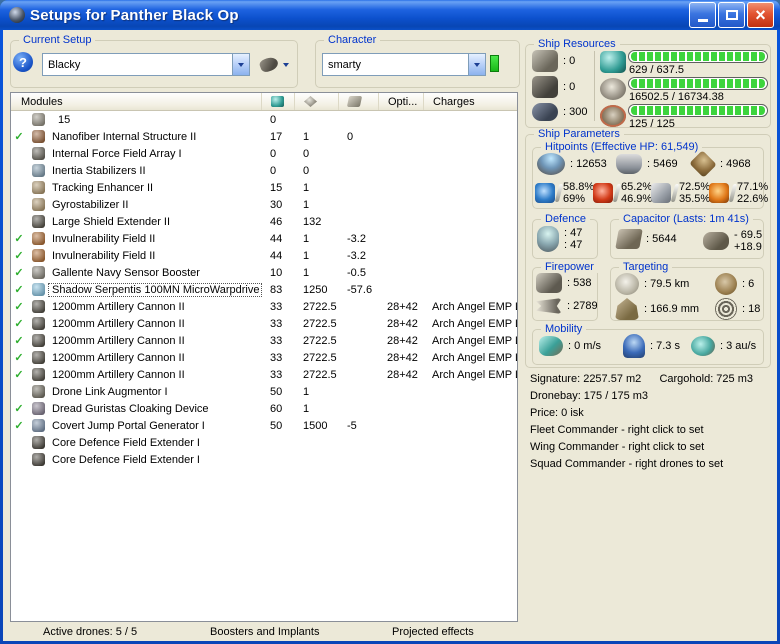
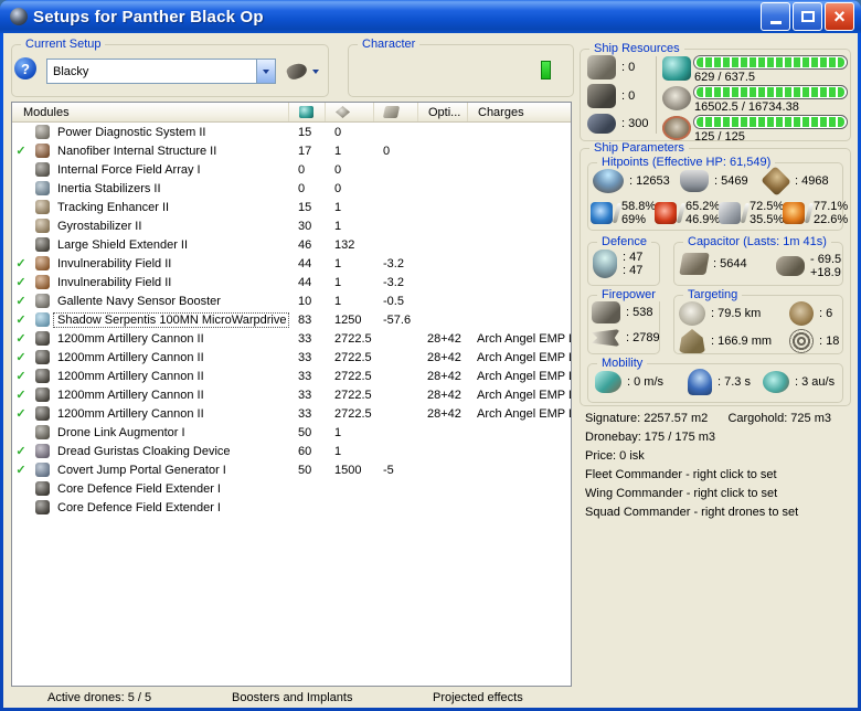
  Setups for Panther Black Op
  ×
  Current Setup
  ?
  Blacky
  Character
- smarty
  Modules
  Opti...
  Charges
+ Power Diagnostic System II
  15
  0
  ✓
  Nanofiber Internal Structure II
  17
  1
  0
  Internal Force Field Array I
  0
  0
  Inertia Stabilizers II
  0
  0
  Tracking Enhancer II
  15
  1
  Gyrostabilizer II
  30
  1
  Large Shield Extender II
  46
  132
  ✓
  Invulnerability Field II
  44
  1
  -3.2
  ✓
  Invulnerability Field II
  44
  1
  -3.2
  ✓
  Gallente Navy Sensor Booster
  10
  1
  -0.5
  ✓
  Shadow Serpentis 100MN MicroWarpdrive
  83
  1250
  -57.6
  ✓
  1200mm Artillery Cannon II
  33
  2722.5
  28+42
  Arch Angel EMP
  ✓
  1200mm Artillery Cannon II
  33
  2722.5
  28+42
  Arch Angel EMP
  ✓
  1200mm Artillery Cannon II
  33
  2722.5
  28+42
  Arch Angel EMP
  ✓
  1200mm Artillery Cannon II
  33
  2722.5
  28+42
  Arch Angel EMP
  ✓
  1200mm Artillery Cannon II
  33
  2722.5
  28+42
  Arch Angel EMP
  Drone Link Augmentor I
  50
  1
  ✓
  Dread Guristas Cloaking Device
  60
  1
  ✓
  Covert Jump Portal Generator I
  50
  1500
  -5
  Core Defence Field Extender I
  Core Defence Field Extender I
  Active drones: 5 / 5
  Boosters and Implants
  Projected effects
  Ship Resources
  : 0
  : 0
  : 300
  629 / 637.5
  16502.5 / 16734.38
  125 / 125
  Ship Parameters
  Hitpoints (Effective HP: 61,549)
  : 12653
  : 5469
  : 4968
  58.8%
  69%
  65.2%
  46.9%
  72.5%
  35.5%
  77.1%
  22.6%
  Defence
  : 47
  : 47
  Capacitor (Lasts: 1m 41s)
  : 5644
  - 69.5
  +18.9
  Firepower
  : 538
  : 2789
  Targeting
  : 79.5 km
  : 6
  : 166.9 mm
  : 18
  Mobility
  : 0 m/s
  : 7.3 s
  : 3 au/s
  Signature: 2257.57 m2 Cargohold: 725 m3
  Dronebay: 175 / 175 m3
  Price: 0 isk
  Fleet Commander - right click to set
  Wing Commander - right click to set
  Squad Commander - right drones to set
